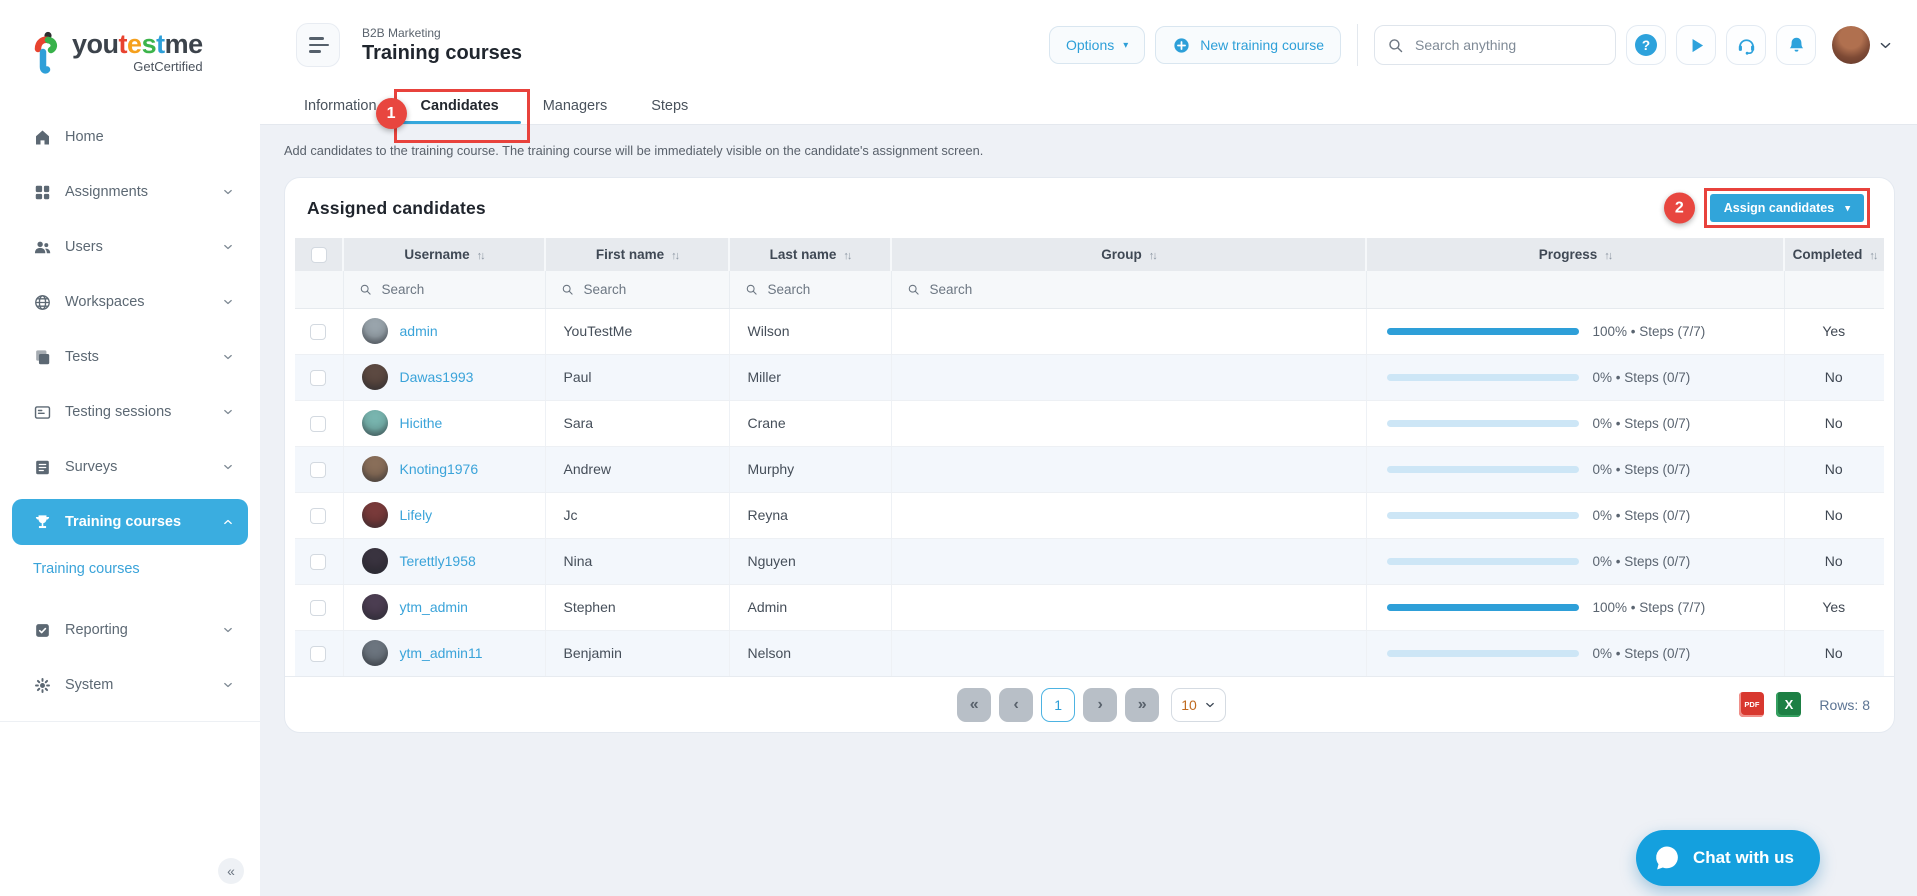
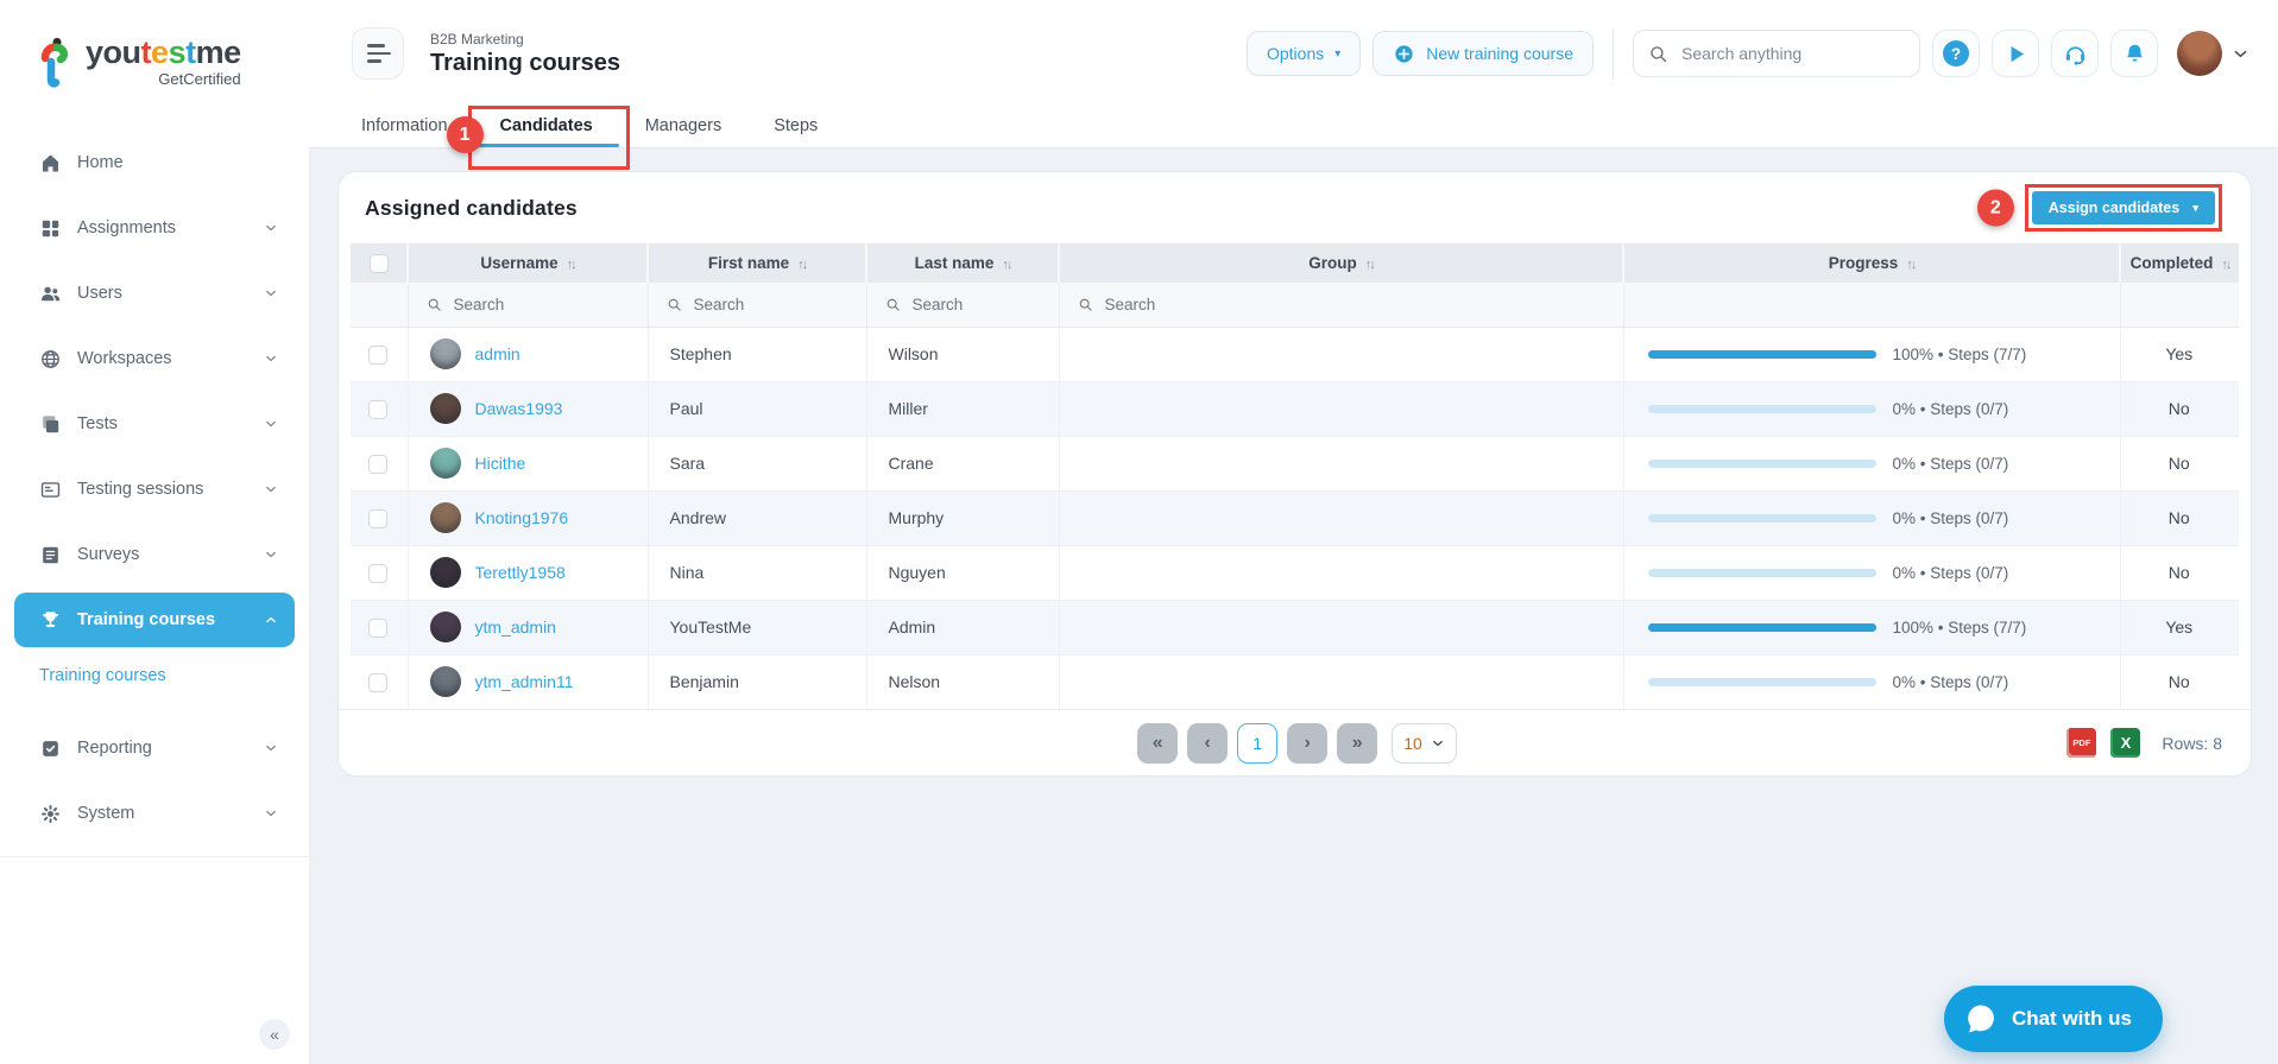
  youtestme
  GetCertified
  Home
  Assignments
  Users
  Workspaces
  Tests
  Testing sessions
  Surveys
  Training courses
  Training courses
  Reporting
  System
  «
  B2B Marketing
  Training courses
  Options
  ▾
  New training course
  Search anything
  ?
  Information
  Candidates
  1
  Managers
  Steps
- Add candidates to the training course. The training course will be immediately visible on the candidate's assignment screen.
  Assigned candidates
  2
  Assign candidates
  ▾
  	Username ↑↓	First name ↑↓	Last name ↑↓	Group ↑↓	Progress ↑↓	Completed ↑↓
  	Search	Search	Search	Search
- 	admin	YouTestMe	Wilson		100% • Steps (7/7)	Yes
+ 	admin	Stephen	Wilson		100% • Steps (7/7)	Yes
  	Dawas1993	Paul	Miller		0% • Steps (0/7)	No
  	Hicithe	Sara	Crane		0% • Steps (0/7)	No
  	Knoting1976	Andrew	Murphy		0% • Steps (0/7)	No
- 	Lifely	Jc	Reyna		0% • Steps (0/7)	No
  	Terettly1958	Nina	Nguyen		0% • Steps (0/7)	No
- 	ytm_admin	Stephen	Admin		100% • Steps (7/7)	Yes
+ 	ytm_admin	YouTestMe	Admin		100% • Steps (7/7)	Yes
  	ytm_admin11	Benjamin	Nelson		0% • Steps (0/7)	No
  «
  ‹
  1
  ›
  »
  10
  PDF
  X
  Rows: 8
  Chat with us
